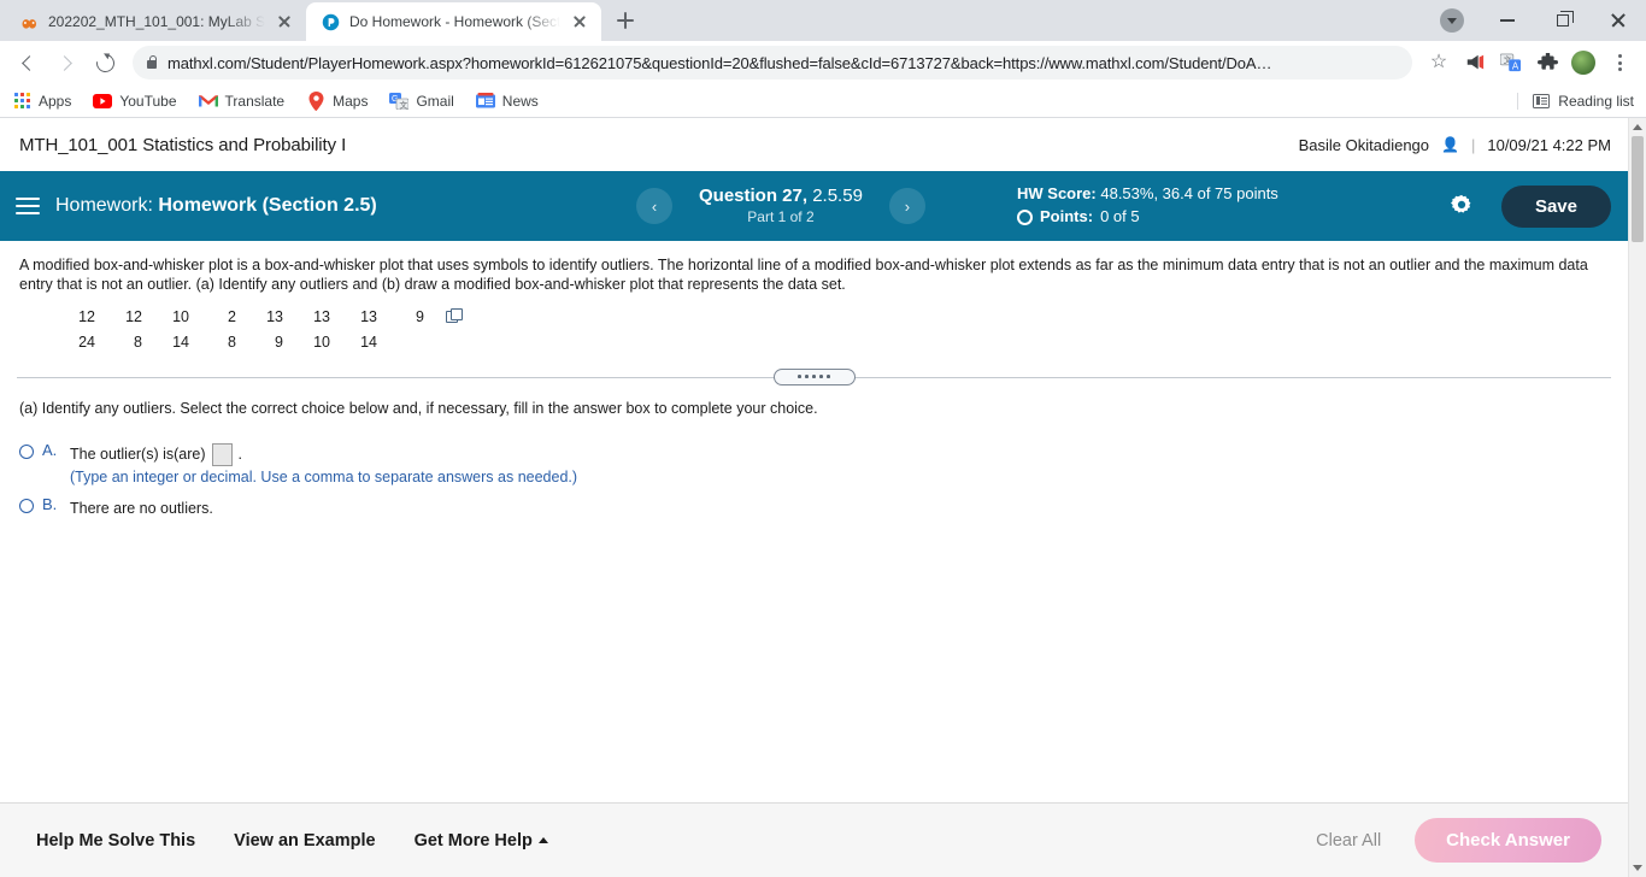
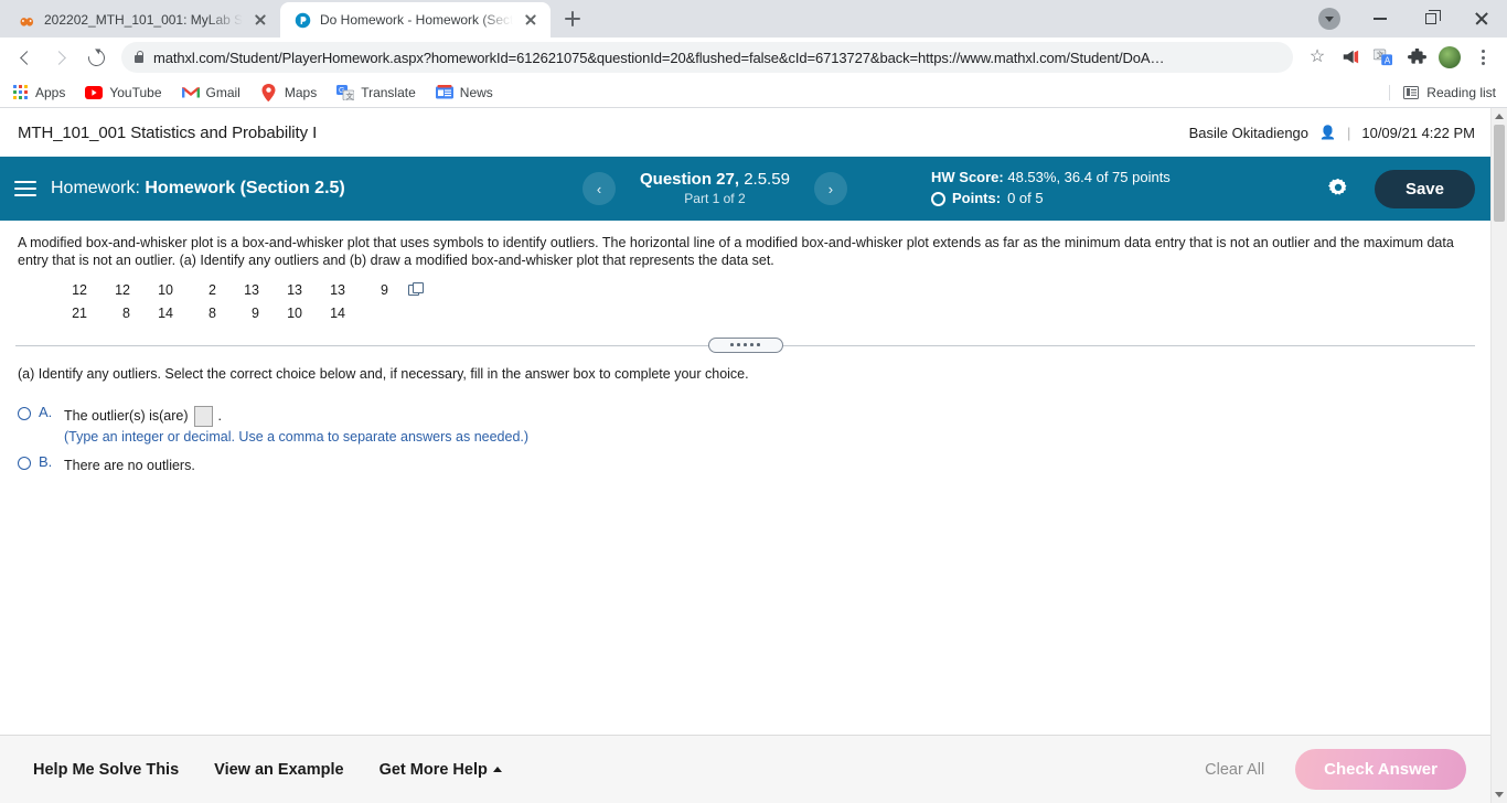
  202202_MTH_101_001: MyLab S
  Do Homework - Homework (Sect
  mathxl.com/Student/PlayerHomework.aspx?homeworkId=612621075&questionId=20&flushed=false&cId=6713727&back=https://www.mathxl.com/Student/DoA…
  ☆
  文
  A
  Apps
  YouTube
- Translate
+ Gmail
  Maps
- Gmail
+ Translate
  News
  Reading list
  MTH_101_001 Statistics and Probability I
  Basile Okitadiengo
  👤
  |
  10/09/21 4:22 PM
  Homework: Homework (Section 2.5)
  ‹
  Question 27, 2.5.59
  Part 1 of 2
  ›
  HW Score: 48.53%, 36.4 of 75 points
  Points:
  0 of 5
  Save
  A modified box-and-whisker plot is a box-and-whisker plot that uses symbols to identify outliers. The horizontal line of a modified box-and-whisker plot extends as far as the minimum data entry that is not an outlier and the maximum data entry that is not an outlier. (a) Identify any outliers and (b) draw a modified box-and-whisker plot that represents the data set.
  12	12	10	2	13	13	13	9
- 24	8	14	8	9	10	14
+ 21	8	14	8	9	10	14
  (a) Identify any outliers. Select the correct choice below and, if necessary, fill in the answer box to complete your choice.
  A.
  The outlier(s) is(are)
  .
  (Type an integer or decimal. Use a comma to separate answers as needed.)
  B.
  There are no outliers.
  Help Me Solve This
  View an Example
  Get More Help
  Clear All
  Check Answer
